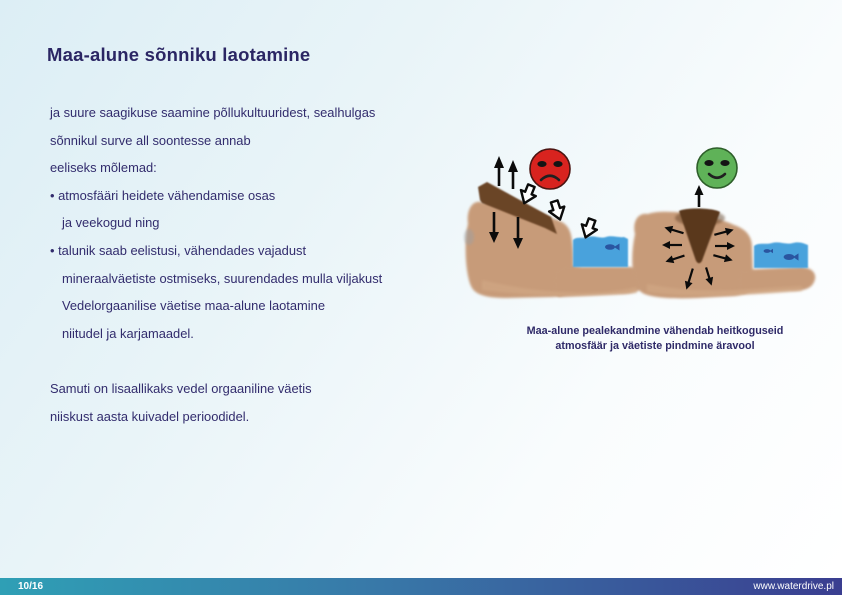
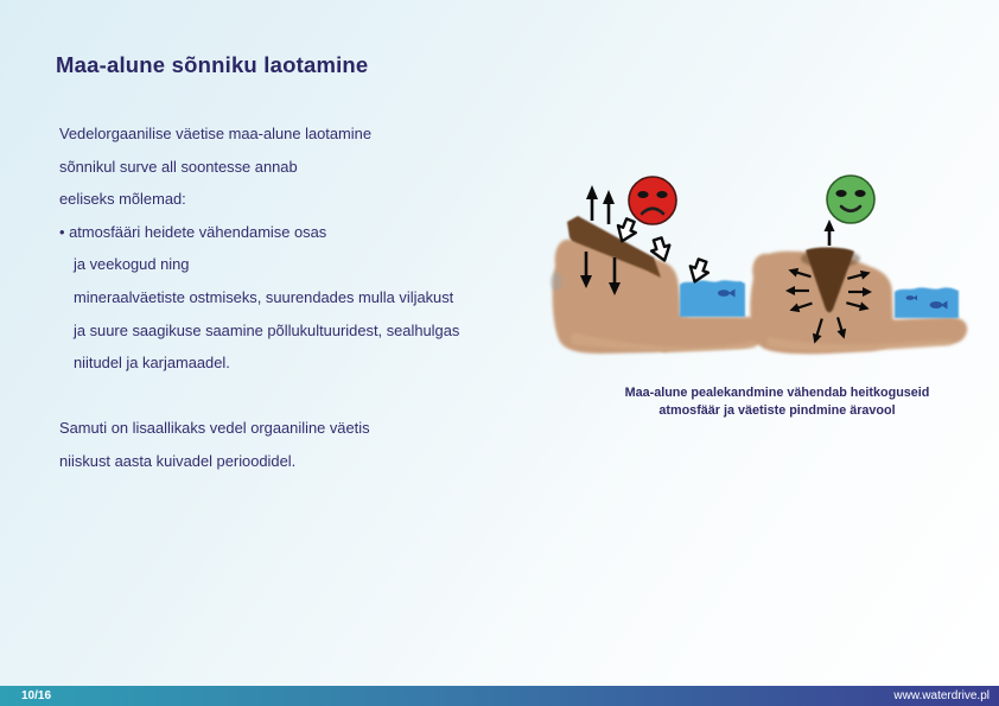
  Maa-alune sõnniku laotamine
- ja suure saagikuse saamine põllukultuuridest, sealhulgas
+ Vedelorgaanilise väetise maa-alune laotamine
  sõnnikul surve all soontesse annab
  eeliseks mõlemad:
  • atmosfääri heidete vähendamise osas
  ja veekogud ning
- • talunik saab eelistusi, vähendades vajadust
  mineraalväetiste ostmiseks, suurendades mulla viljakust
- Vedelorgaanilise väetise maa-alune laotamine
+ ja suure saagikuse saamine põllukultuuridest, sealhulgas
  niitudel ja karjamaadel.
  Samuti on lisaallikaks vedel orgaaniline väetis
  niiskust aasta kuivadel perioodidel.
  Maa-alune pealekandmine vähendab heitkoguseid
  atmosfäär ja väetiste pindmine äravool
  10/16
  www.waterdrive.pl
